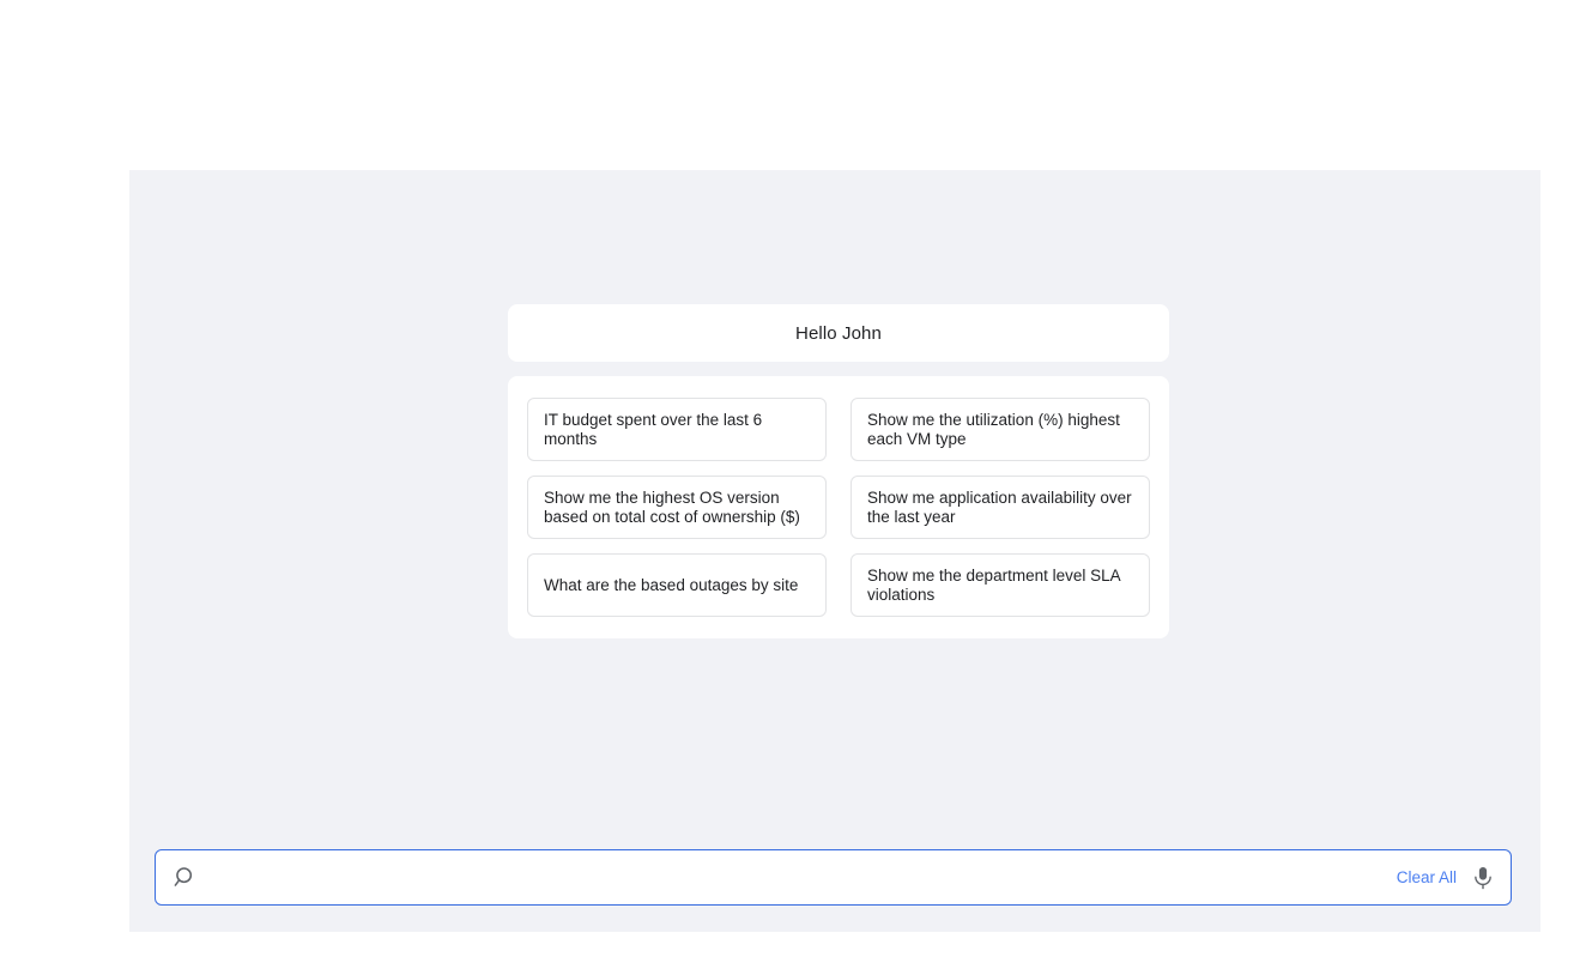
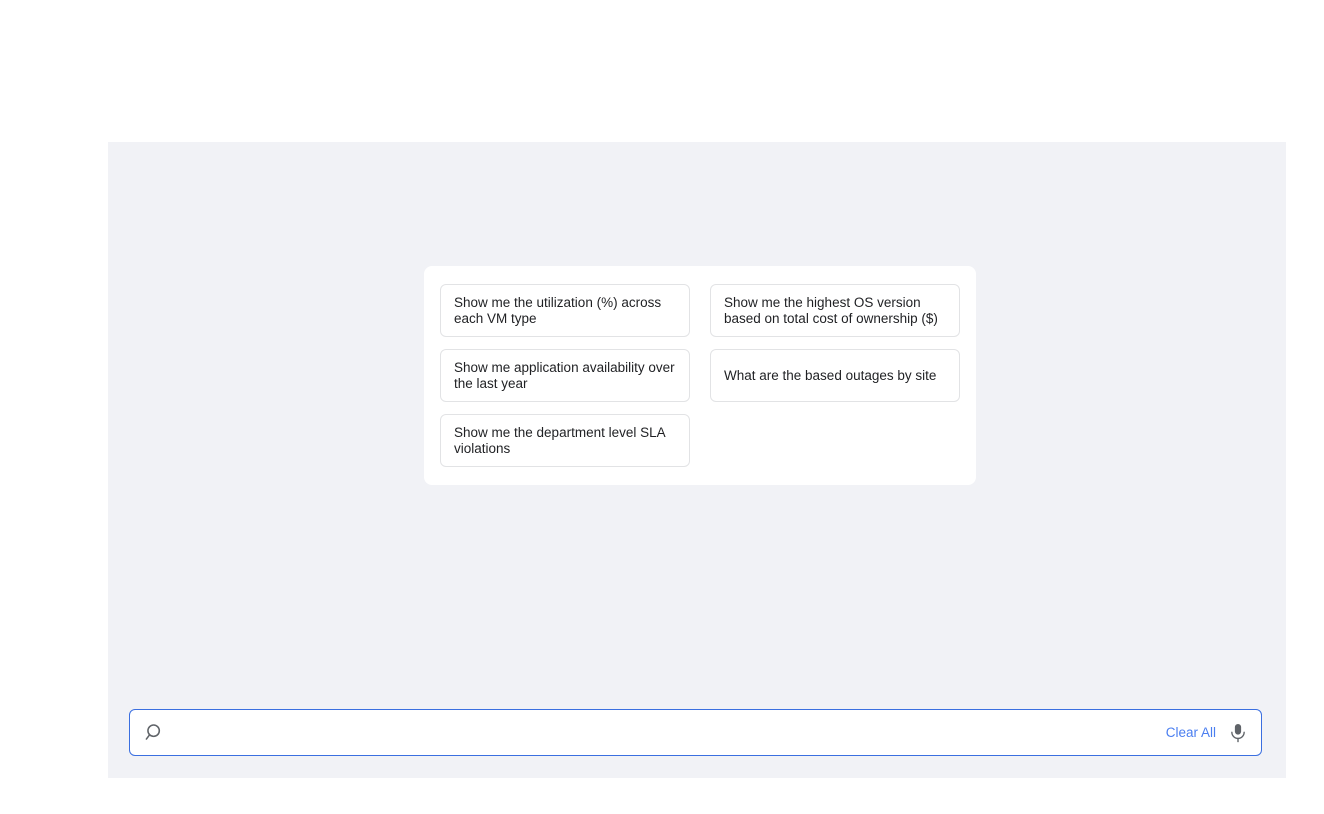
- Hello John
- IT budget spent over the last 6 months
- Show me the utilization (%) highest each VM type
+ Show me the utilization (%) across each VM type
  Show me the highest OS version based on total cost of ownership ($)
  Show me application availability over the last year
  What are the based outages by site
  Show me the department level SLA violations
  Clear All
